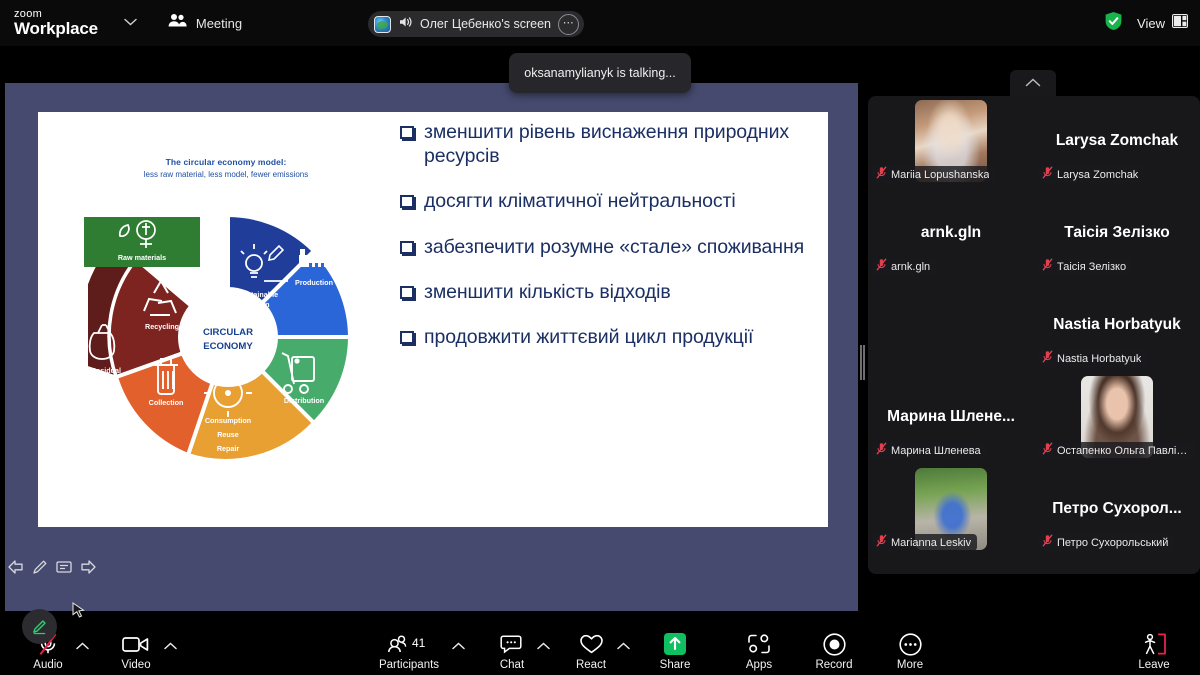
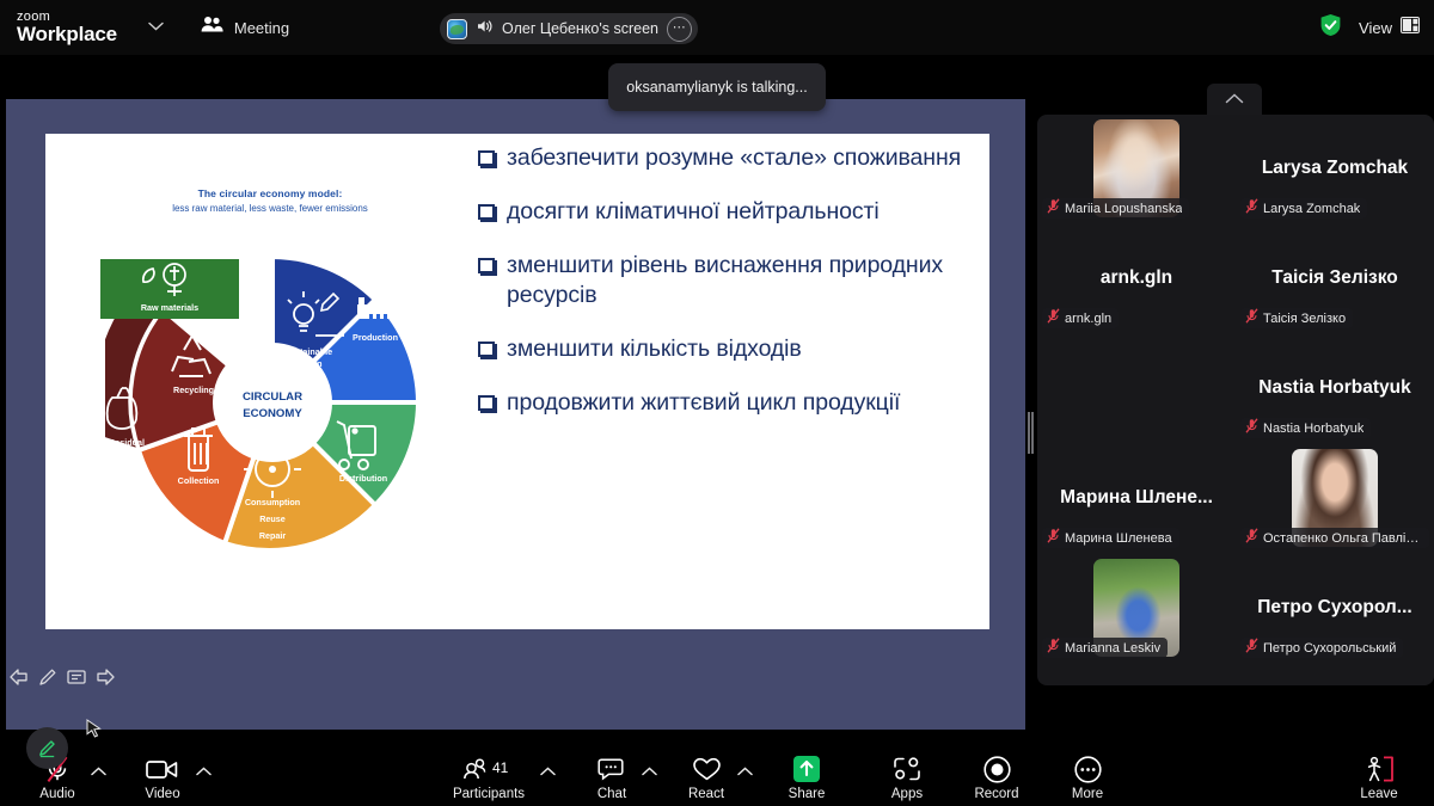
  zoom
  Workplace
  Meeting
  Олег Цебенко's screen
  ⋯
  View
  oksanamylianyk is talking...
  The circular economy model:
- less raw material, less model, fewer emissions
+ less raw material, less waste, fewer emissions
  CIRCULAR
  ECONOMY
  Sustainable
  design
  Production
  Distribution
  Consumption
  Reuse
  Repair
  Collection
  Recycling
  Residual
  Raw materials
- зменшити рівень виснаження природних ресурсів
+ забезпечити розумне «стале» споживання
  досягти кліматичної нейтральності
- забезпечити розумне «стале» споживання
+ зменшити рівень виснаження природних ресурсів
  зменшити кількість відходів
  продовжити життєвий цикл продукції
  Mariia Lopushanska
  Larysa Zomchak
  Larysa Zomchak
  arnk.gln
  arnk.gln
  Таісія Зелізко
  Таісія Зелізко
  Nastia Horbatyuk
  Nastia Horbatyuk
  Марина Шлене...
  Марина Шленева
  Остапенко Ольга Павлів...
  Marianna Leskiv
  Петро Сухорол...
  Петро Сухорольський
  Audio
  Video
  41
  Participants
  Chat
  React
  Share
  Apps
  Record
  More
  Leave
